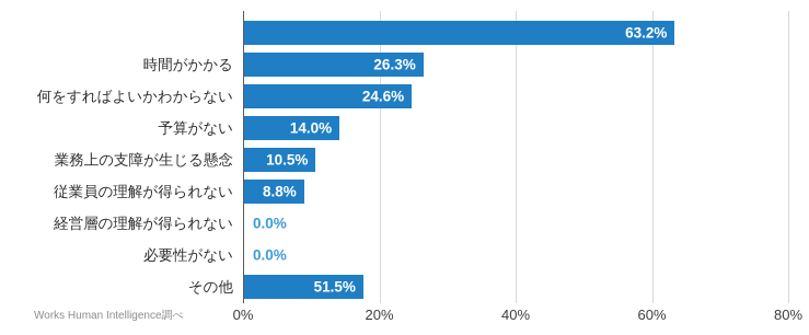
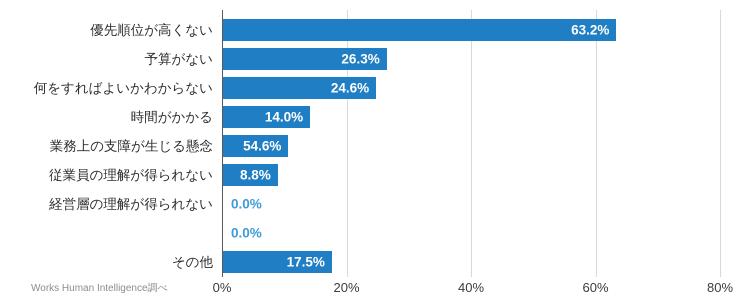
+ 優先順位が高くない
  63.2%
- 時間がかかる
+ 予算がない
  26.3%
  何をすればよいかわからない
  24.6%
- 予算がない
+ 時間がかかる
  14.0%
  業務上の支障が生じる懸念
- 10.5%
+ 54.6%
  従業員の理解が得られない
  8.8%
  経営層の理解が得られない
  0.0%
- 必要性がない
  0.0%
  その他
- 51.5%
+ 17.5%
  0%
  20%
  40%
  60%
  80%
  Works Human Intelligence調べ
